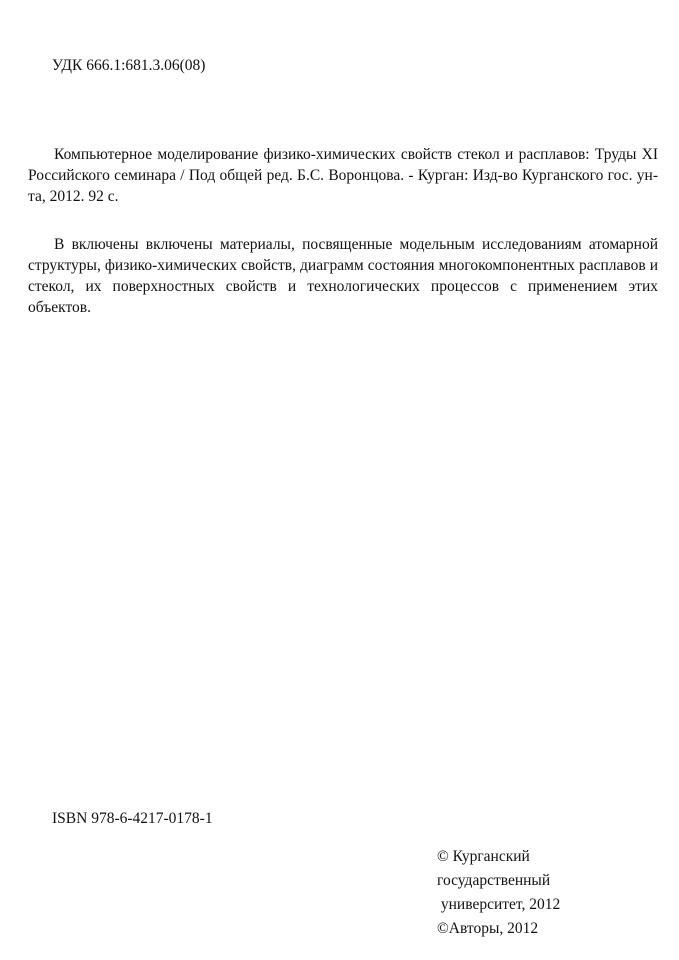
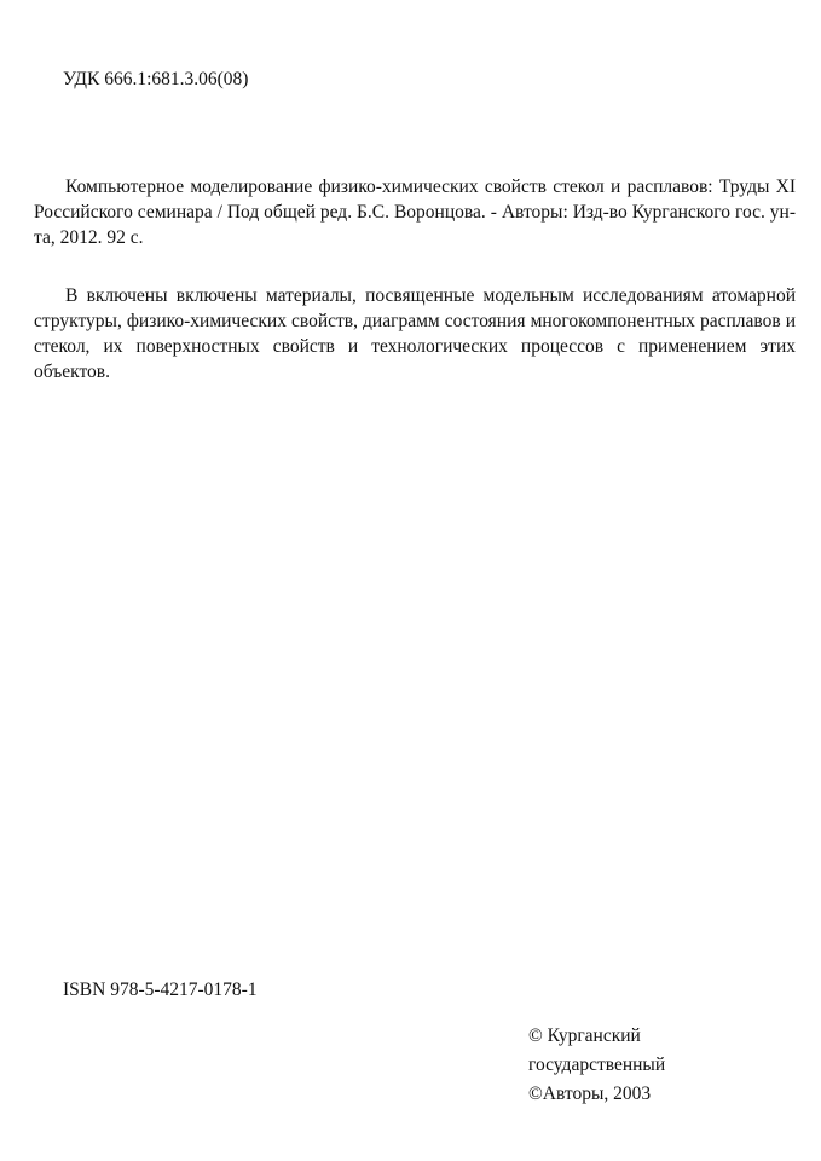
  УДК 666.1:681.3.06(08)
- Компьютерное моделирование физико-химических свойств стекол и расплавов: Труды XI Российского семинара / Под общей ред. Б.С. Воронцова. - Курган: Изд-во Курганского гос. ун-та, 2012. 92 с.
+ Компьютерное моделирование физико-химических свойств стекол и расплавов: Труды XI Российского семинара / Под общей ред. Б.С. Воронцова. - Авторы: Изд-во Курганского гос. ун-та, 2012. 92 с.
  В включены включены материалы, посвященные модельным исследованиям атомарной структуры, физико-химических свойств, диаграмм состояния многокомпонентных расплавов и стекол, их поверхностных свойств и технологических процессов с применением этих объектов.
- ISBN 978-6-4217-0178-1
+ ISBN 978-5-4217-0178-1
  © Курганский
  государственный
- университет, 2012
- ©Авторы, 2012
+ ©Авторы, 2003
